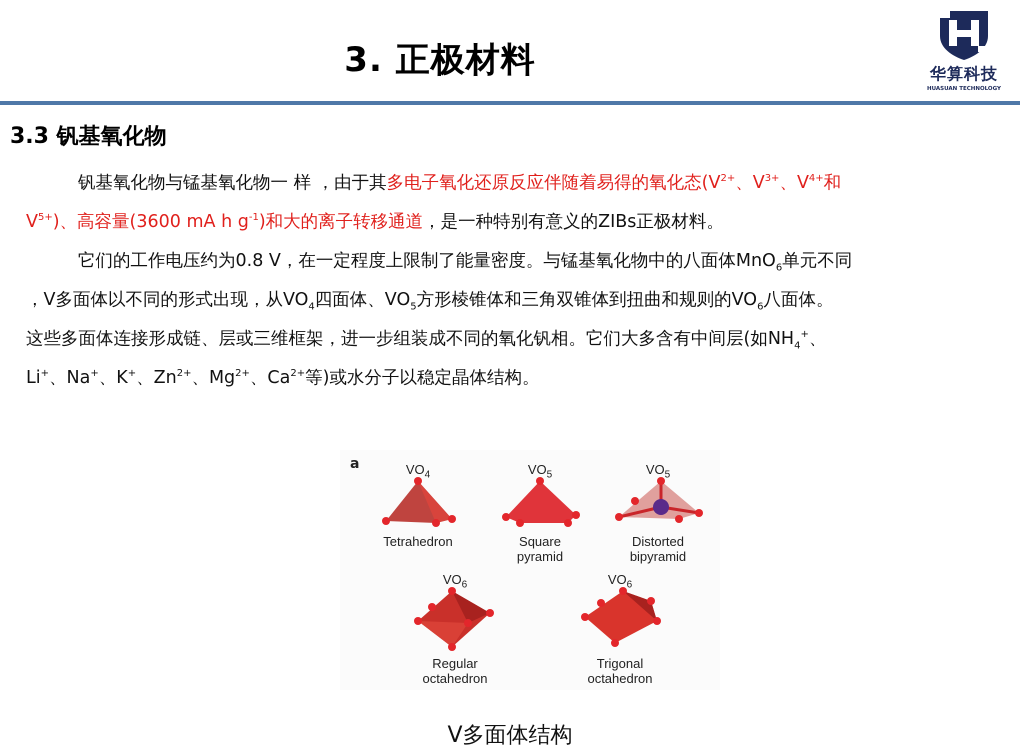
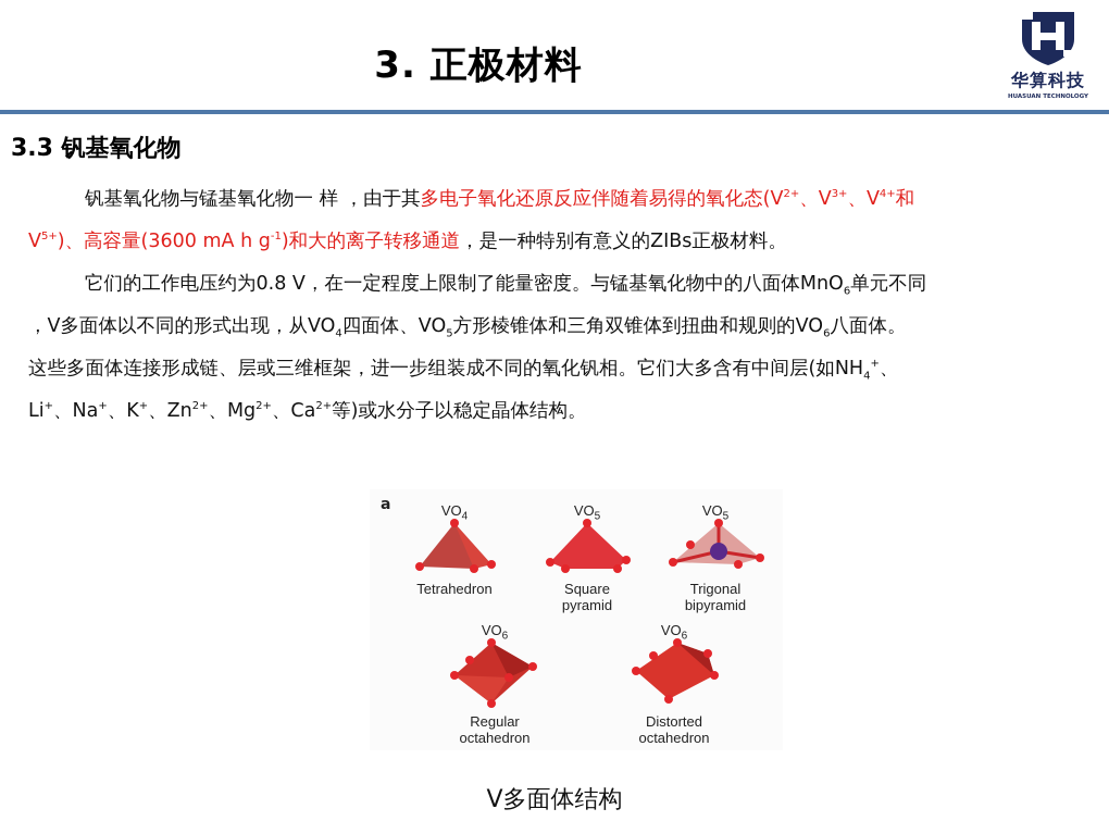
  3. 正极材料
  华算科技
  3.3 钒基氧化物
  钒基氧化物与锰基氧化物一 样 ，由于其多电子氧化还原反应伴随着易得的氧化态(V2+、V3+、V4+和
  V5+)、高容量(3600 mA h g-1)和大的离子转移通道，是一种特别有意义的ZIBs正极材料。
  它们的工作电压约为0.8 V，在一定程度上限制了能量密度。与锰基氧化物中的八面体MnO6单元不同
  ，V多面体以不同的形式出现，从VO4四面体、VO5方形棱锥体和三角双锥体到扭曲和规则的VO6八面体。
  这些多面体连接形成链、层或三维框架，进一步组装成不同的氧化钒相。它们大多含有中间层(如NH4+、
  Li+、Na+、K+、Zn2+、Mg2+、Ca2+等)或水分子以稳定晶体结构。
  a
  VO4
  Tetrahedron
  VO5
  Square
  pyramid
  VO5
- Distorted
+ Trigonal
  bipyramid
  VO6
  Regular
  octahedron
  VO6
- Trigonal
+ Distorted
  octahedron
  V多面体结构
